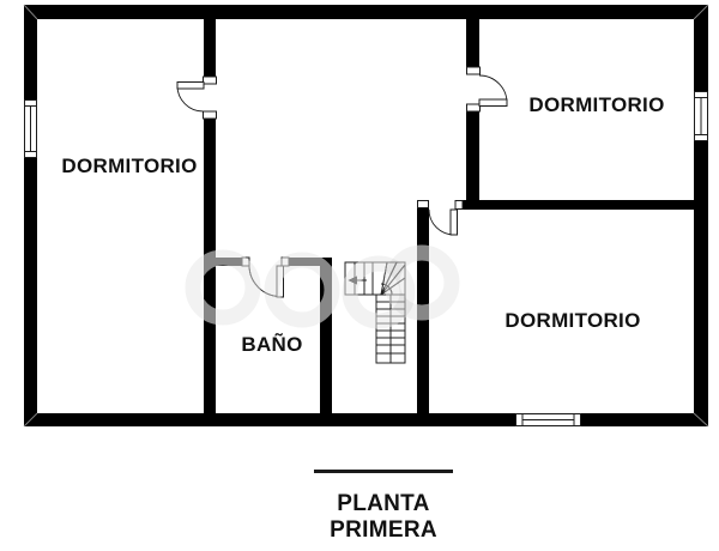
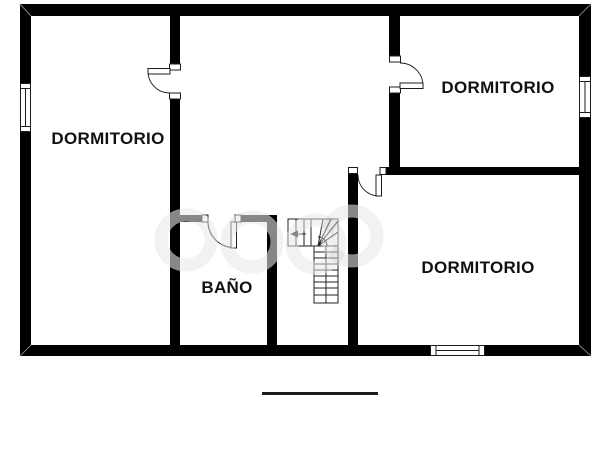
  DORMITORIO
  DORMITORIO
  DORMITORIO
  BAÑO
- PLANTA
- PRIMERA
